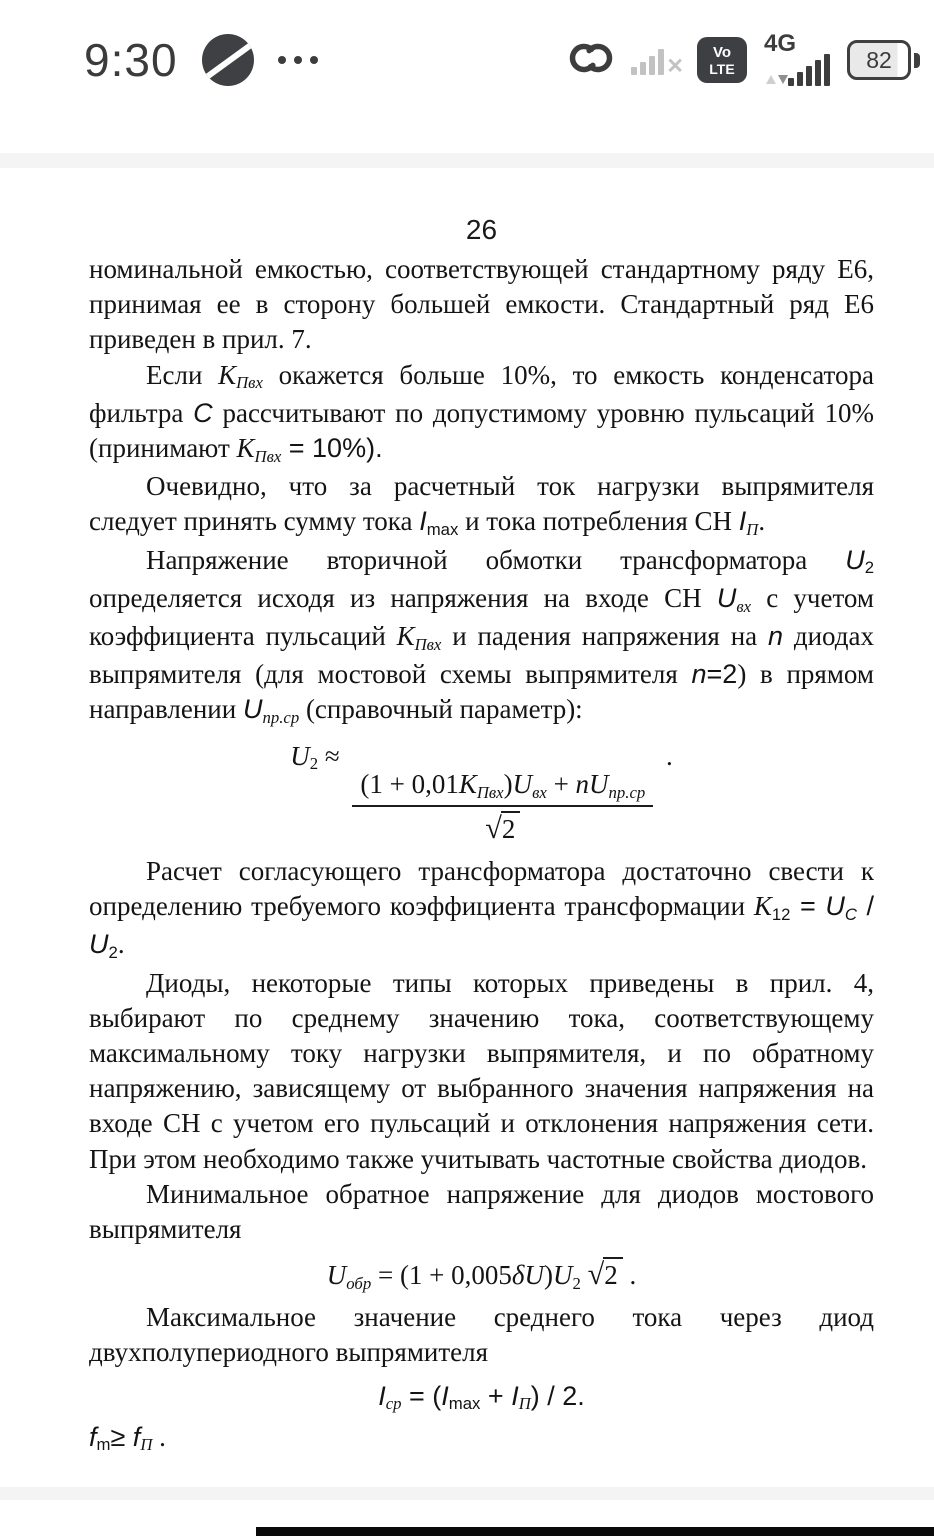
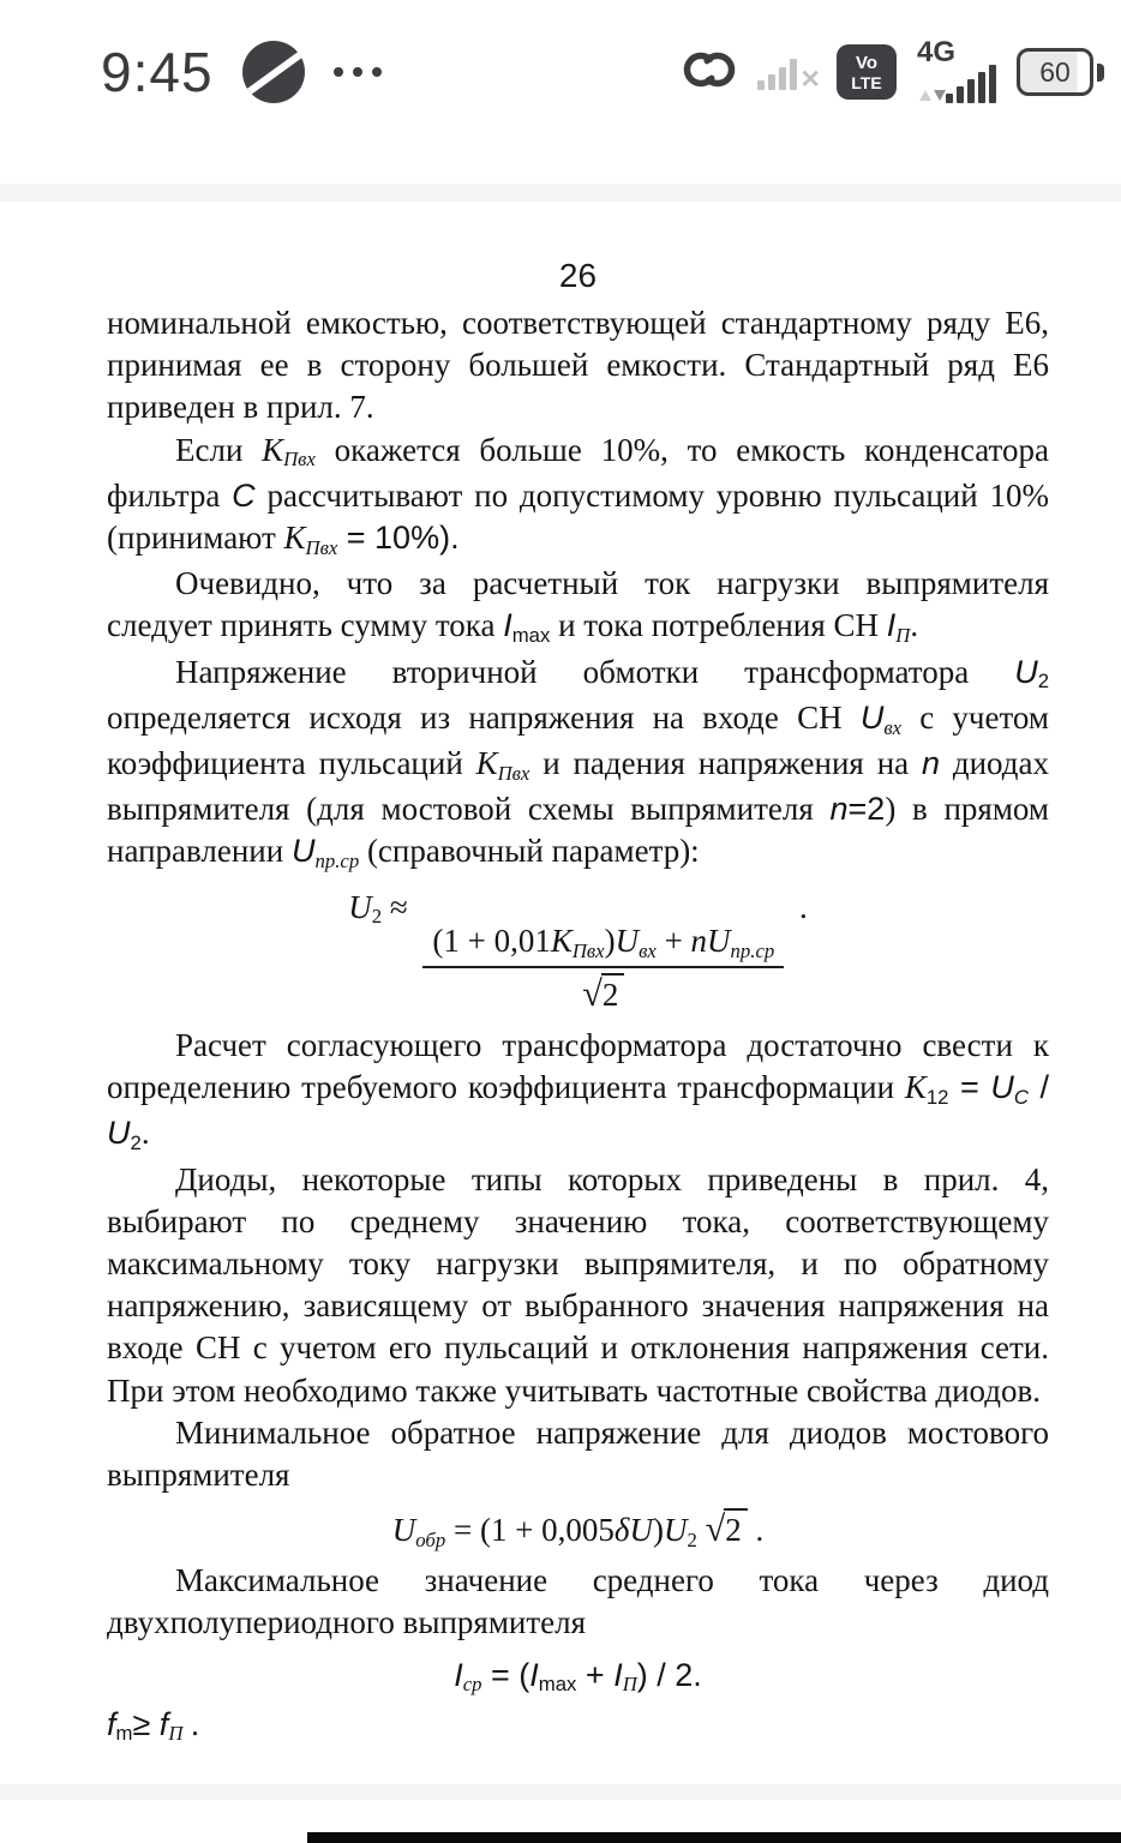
- 9:30
+ 9:45
  ✕
  Vo
  LTE
  4G
- 82
+ 60
  26
  номинальной емкостью, соответствующей стандартному ряду Е6, при­нимая ее в сторону большей емкости. Стандартный ряд Е6 приведен в прил. 7.
  Если КПвх окажется больше 10%, то емкость конденсатора фильтра C рассчитывают по допустимому уровню пульсаций 10% (принимают КПвх = 10%).
  Очевидно, что за расчетный ток нагрузки выпрямителя следует принять сумму тока Imax и тока потребления СН IП.
  Напряжение вторичной обмотки трансформатора U2 определяется исходя из напряжения на входе СН Uвх с учетом коэффициента пульса­ций КПвх и падения напряжения на n диодах выпрямителя (для мостовой схемы выпрямителя n=2) в прямом направлении Uпр.ср (справочный па­раметр):
  U2 ≈
  (1 + 0,01КПвх)Uвх + nUпр.ср
  √2
  .
  Расчет согласующего трансформатора достаточно свести к опре­делению требуемого коэффициента трансформации К12 = UC / U2.
  Диоды, некоторые типы которых приведены в прил. 4, выбирают по среднему значению тока, соответствующему максимальному току нагрузки выпрямителя, и по обратному напряжению, зависящему от выбранного значения напряжения на входе СН с учетом его пульсаций и отклонения напряжения сети. При этом необходимо также учитывать частотные свойства диодов.
  Минимальное обратное напряжение для диодов мостового выпря­мителя
  Uобр = (1 + 0,005δU)U2 √2 .
  Максимальное значение среднего тока через диод двухполупери­одного выпрямителя
  Iср = (Imax + IП) / 2.
  fm≥ fП .
